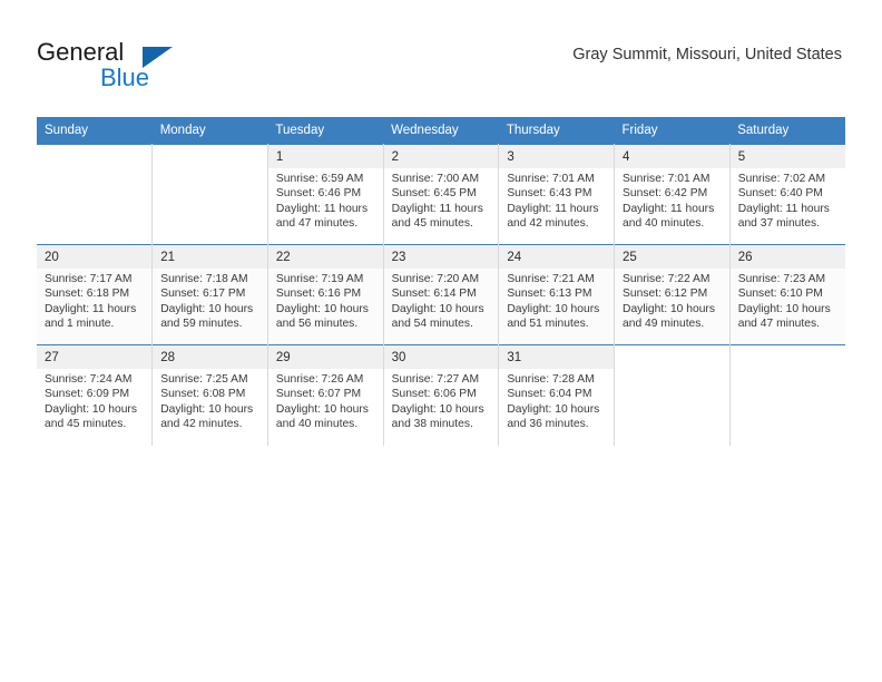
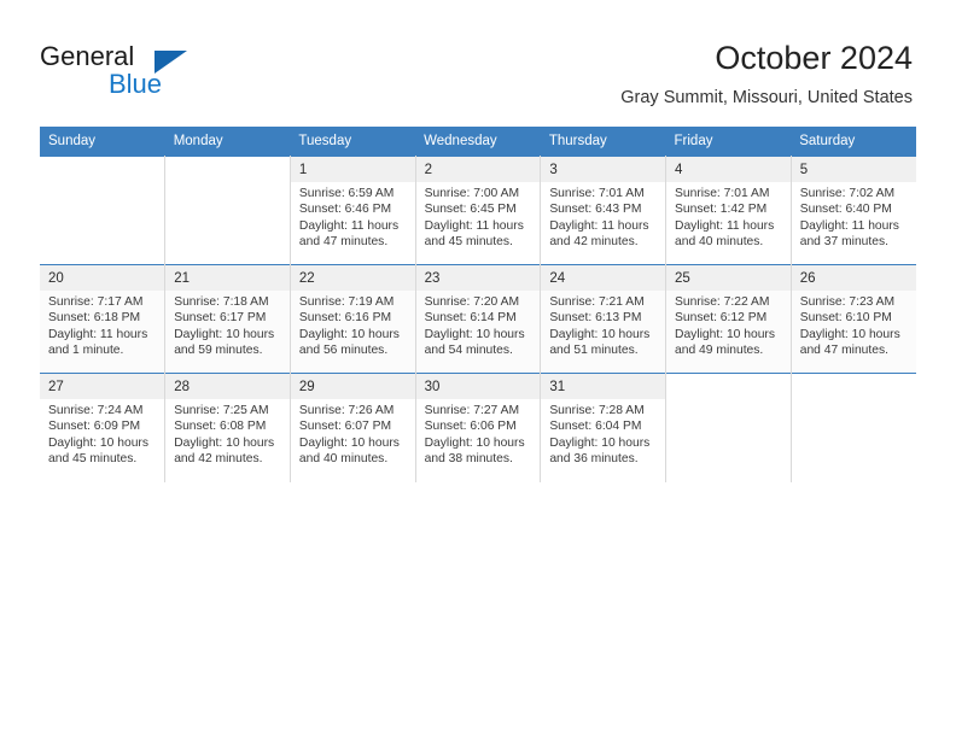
  General
  Blue
+ October 2024
  Gray Summit, Missouri, United States
  Sunday	Monday	Tuesday	Wednesday	Thursday	Friday	Saturday
- 		1Sunrise: 6:59 AMSunset: 6:46 PMDaylight: 11 hoursand 47 minutes.	2Sunrise: 7:00 AMSunset: 6:45 PMDaylight: 11 hoursand 45 minutes.	3Sunrise: 7:01 AMSunset: 6:43 PMDaylight: 11 hoursand 42 minutes.	4Sunrise: 7:01 AMSunset: 6:42 PMDaylight: 11 hoursand 40 minutes.	5Sunrise: 7:02 AMSunset: 6:40 PMDaylight: 11 hoursand 37 minutes.
+ 		1Sunrise: 6:59 AMSunset: 6:46 PMDaylight: 11 hoursand 47 minutes.	2Sunrise: 7:00 AMSunset: 6:45 PMDaylight: 11 hoursand 45 minutes.	3Sunrise: 7:01 AMSunset: 6:43 PMDaylight: 11 hoursand 42 minutes.	4Sunrise: 7:01 AMSunset: 1:42 PMDaylight: 11 hoursand 40 minutes.	5Sunrise: 7:02 AMSunset: 6:40 PMDaylight: 11 hoursand 37 minutes.
  20Sunrise: 7:17 AMSunset: 6:18 PMDaylight: 11 hoursand 1 minute.	21Sunrise: 7:18 AMSunset: 6:17 PMDaylight: 10 hoursand 59 minutes.	22Sunrise: 7:19 AMSunset: 6:16 PMDaylight: 10 hoursand 56 minutes.	23Sunrise: 7:20 AMSunset: 6:14 PMDaylight: 10 hoursand 54 minutes.	24Sunrise: 7:21 AMSunset: 6:13 PMDaylight: 10 hoursand 51 minutes.	25Sunrise: 7:22 AMSunset: 6:12 PMDaylight: 10 hoursand 49 minutes.	26Sunrise: 7:23 AMSunset: 6:10 PMDaylight: 10 hoursand 47 minutes.
  27Sunrise: 7:24 AMSunset: 6:09 PMDaylight: 10 hoursand 45 minutes.	28Sunrise: 7:25 AMSunset: 6:08 PMDaylight: 10 hoursand 42 minutes.	29Sunrise: 7:26 AMSunset: 6:07 PMDaylight: 10 hoursand 40 minutes.	30Sunrise: 7:27 AMSunset: 6:06 PMDaylight: 10 hoursand 38 minutes.	31Sunrise: 7:28 AMSunset: 6:04 PMDaylight: 10 hoursand 36 minutes.
